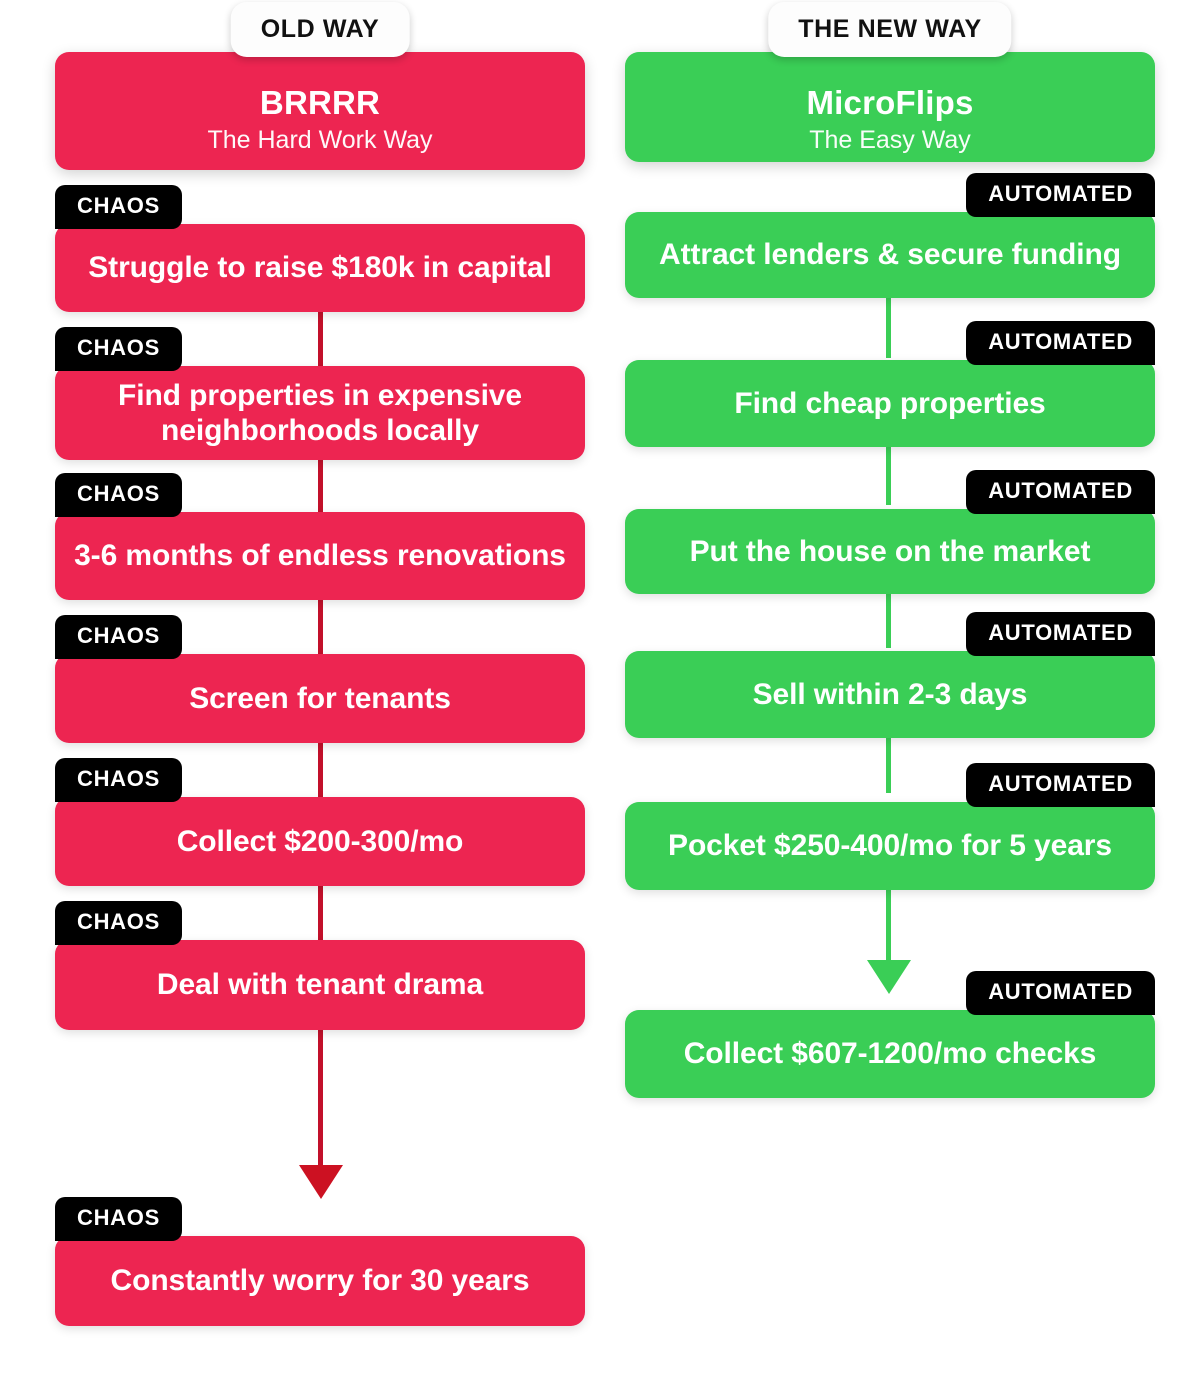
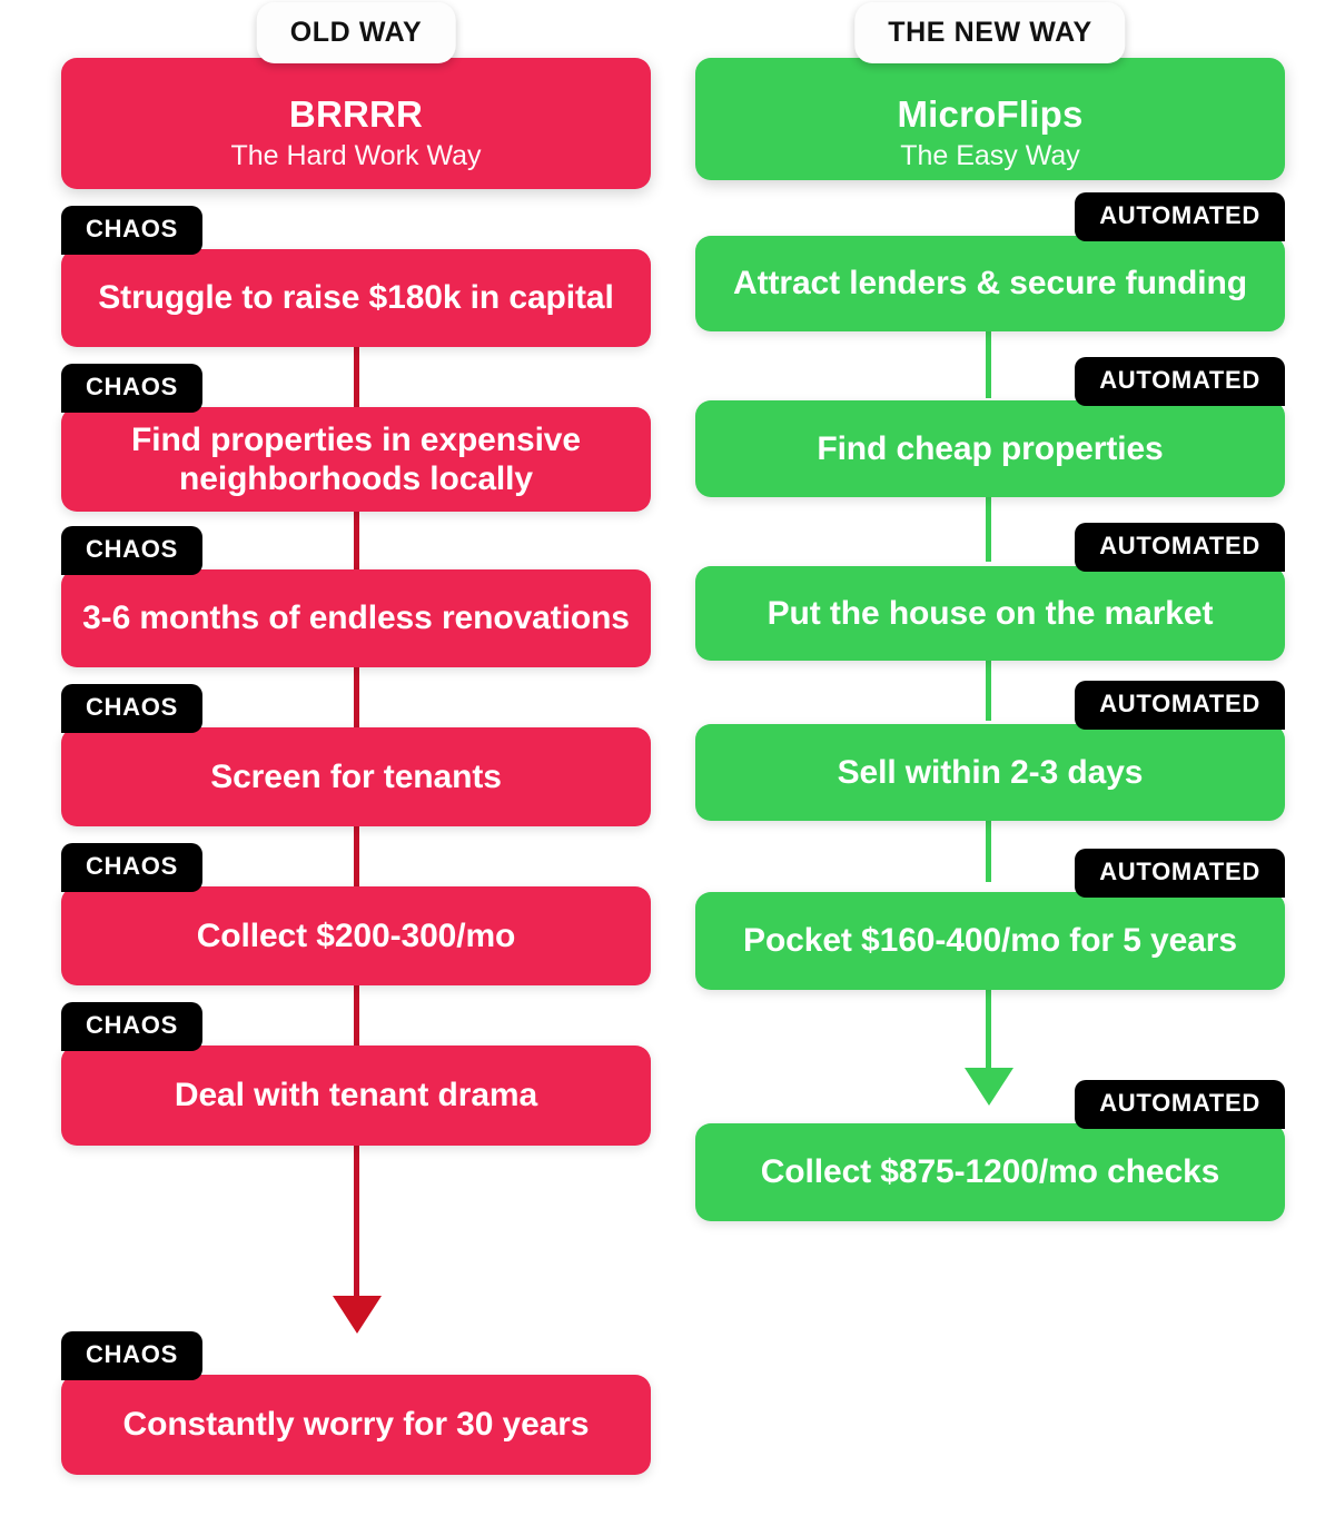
  OLD WAY
  BRRRR
  The Hard Work Way
  CHAOS
  Struggle to raise $180k in capital
  CHAOS
  Find properties in expensive neighborhoods locally
  CHAOS
  3-6 months of endless renovations
  CHAOS
  Screen for tenants
  CHAOS
  Collect $200-300/mo
  CHAOS
  Deal with tenant drama
  CHAOS
  Constantly worry for 30 years
  THE NEW WAY
  MicroFlips
  The Easy Way
  AUTOMATED
  Attract lenders & secure funding
  AUTOMATED
  Find cheap properties
  AUTOMATED
  Put the house on the market
  AUTOMATED
  Sell within 2-3 days
  AUTOMATED
- Pocket $250-400/mo for 5 years
+ Pocket $160-400/mo for 5 years
  AUTOMATED
- Collect $607-1200/mo checks
+ Collect $875-1200/mo checks
